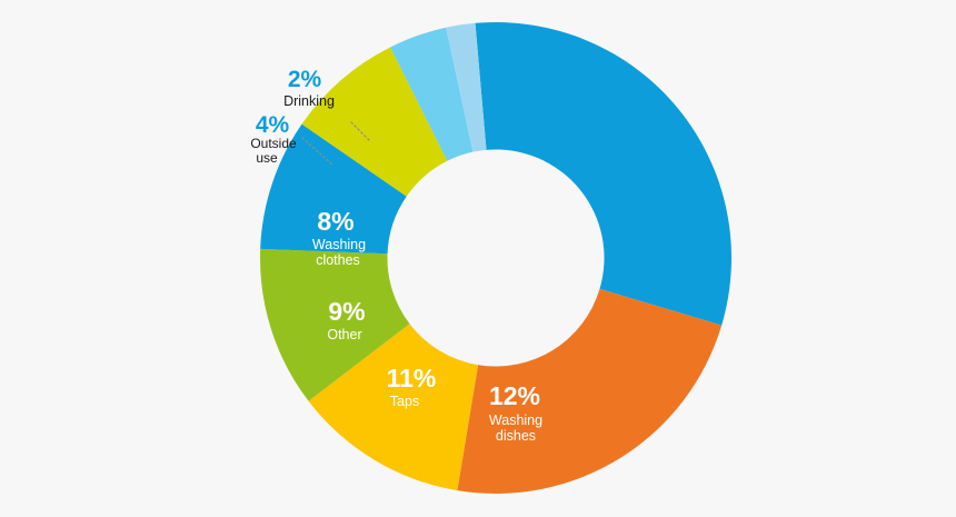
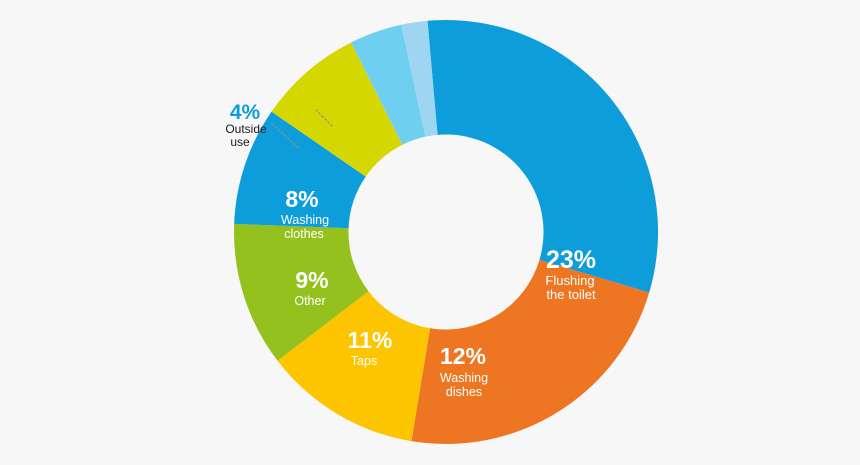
+ 23%
+ Flushing
+ the toilet
  12%
  Washing
  dishes
  11%
  Taps
  9%
  Other
  8%
  Washing
  clothes
- 2%
- Drinking
  4%
  Outside
  use
